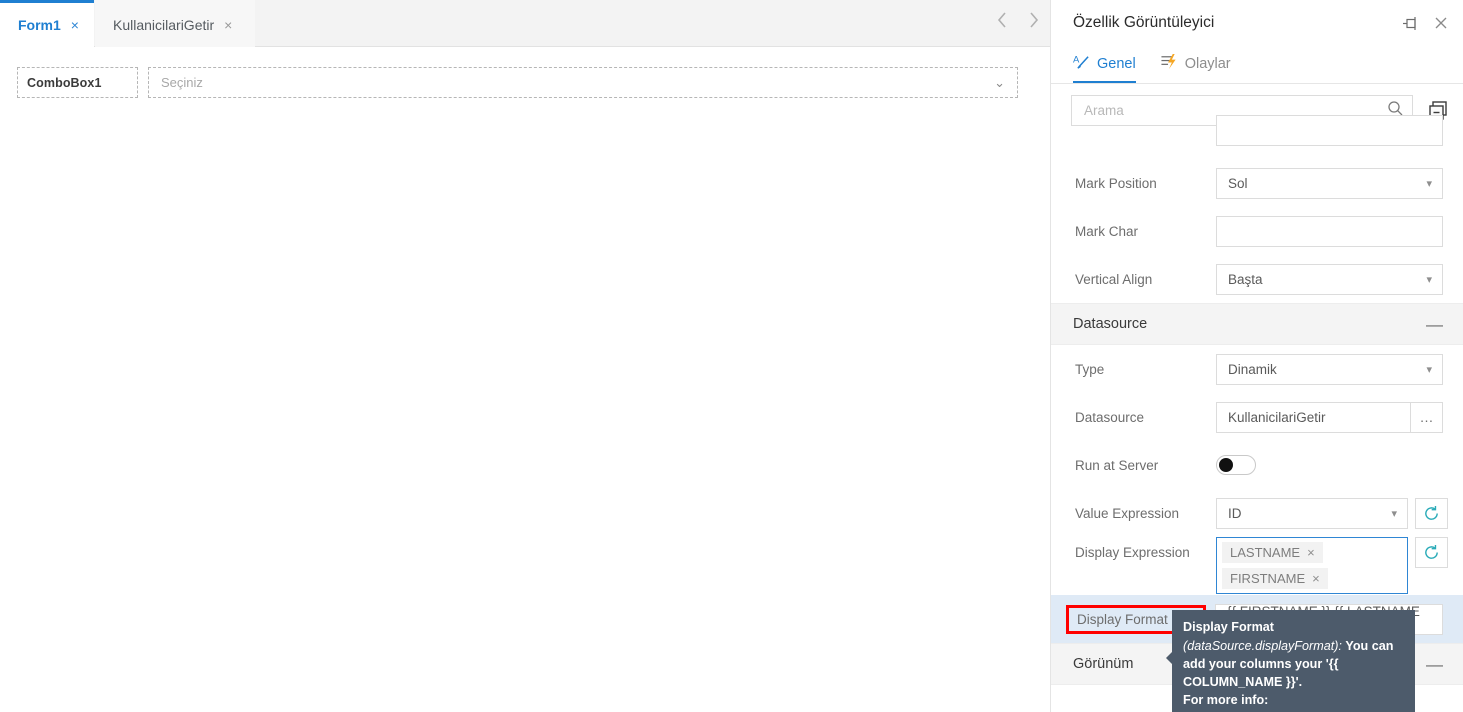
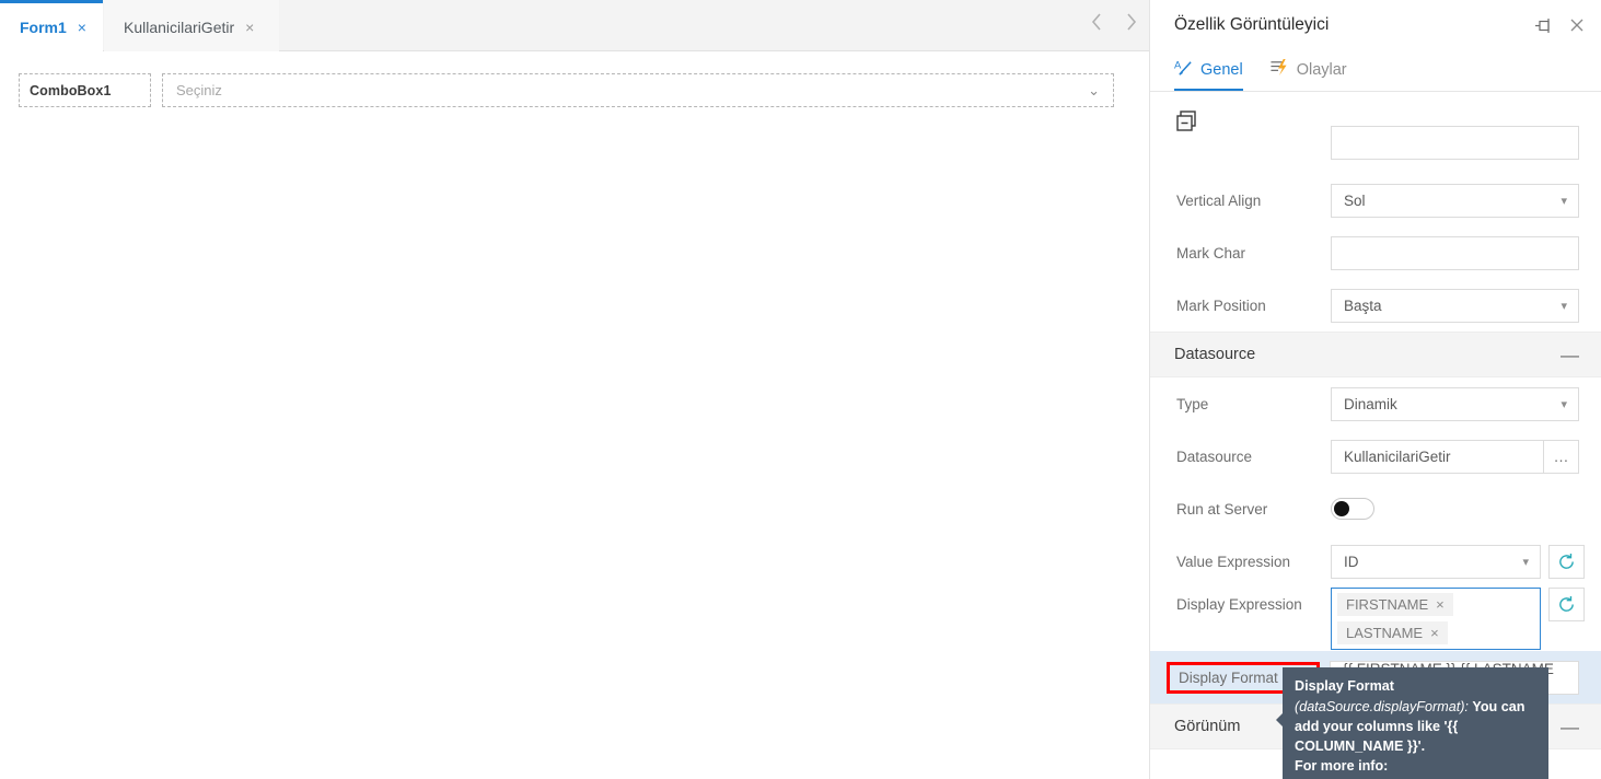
  Form1
  ×
  KullanicilariGetir
  ×
  ComboBox1
  Seçiniz
  ⌄
  Özellik Görüntüleyici
  A
  Genel
  Olaylar
- Arama
- Mark Position
+ Vertical Align
  Sol
  ▾
  Mark Char
- Vertical Align
+ Mark Position
  Başta
  ▾
  Datasource
  —
  Type
  Dinamik
  ▾
  Datasource
  KullanicilariGetir
  …
  Run at Server
  Value Expression
  ID
  ▾
  Display Expression
- LASTNAME
+ FIRSTNAME
  ×
- FIRSTNAME
+ LASTNAME
  ×
  Display Format
  Görünüm
  —
  Display Format
- (dataSource.displayFormat): You can add your columns your '{{ COLUMN_NAME }}'.
+ (dataSource.displayFormat): You can add your columns like '{{ COLUMN_NAME }}'.
  For more info:
